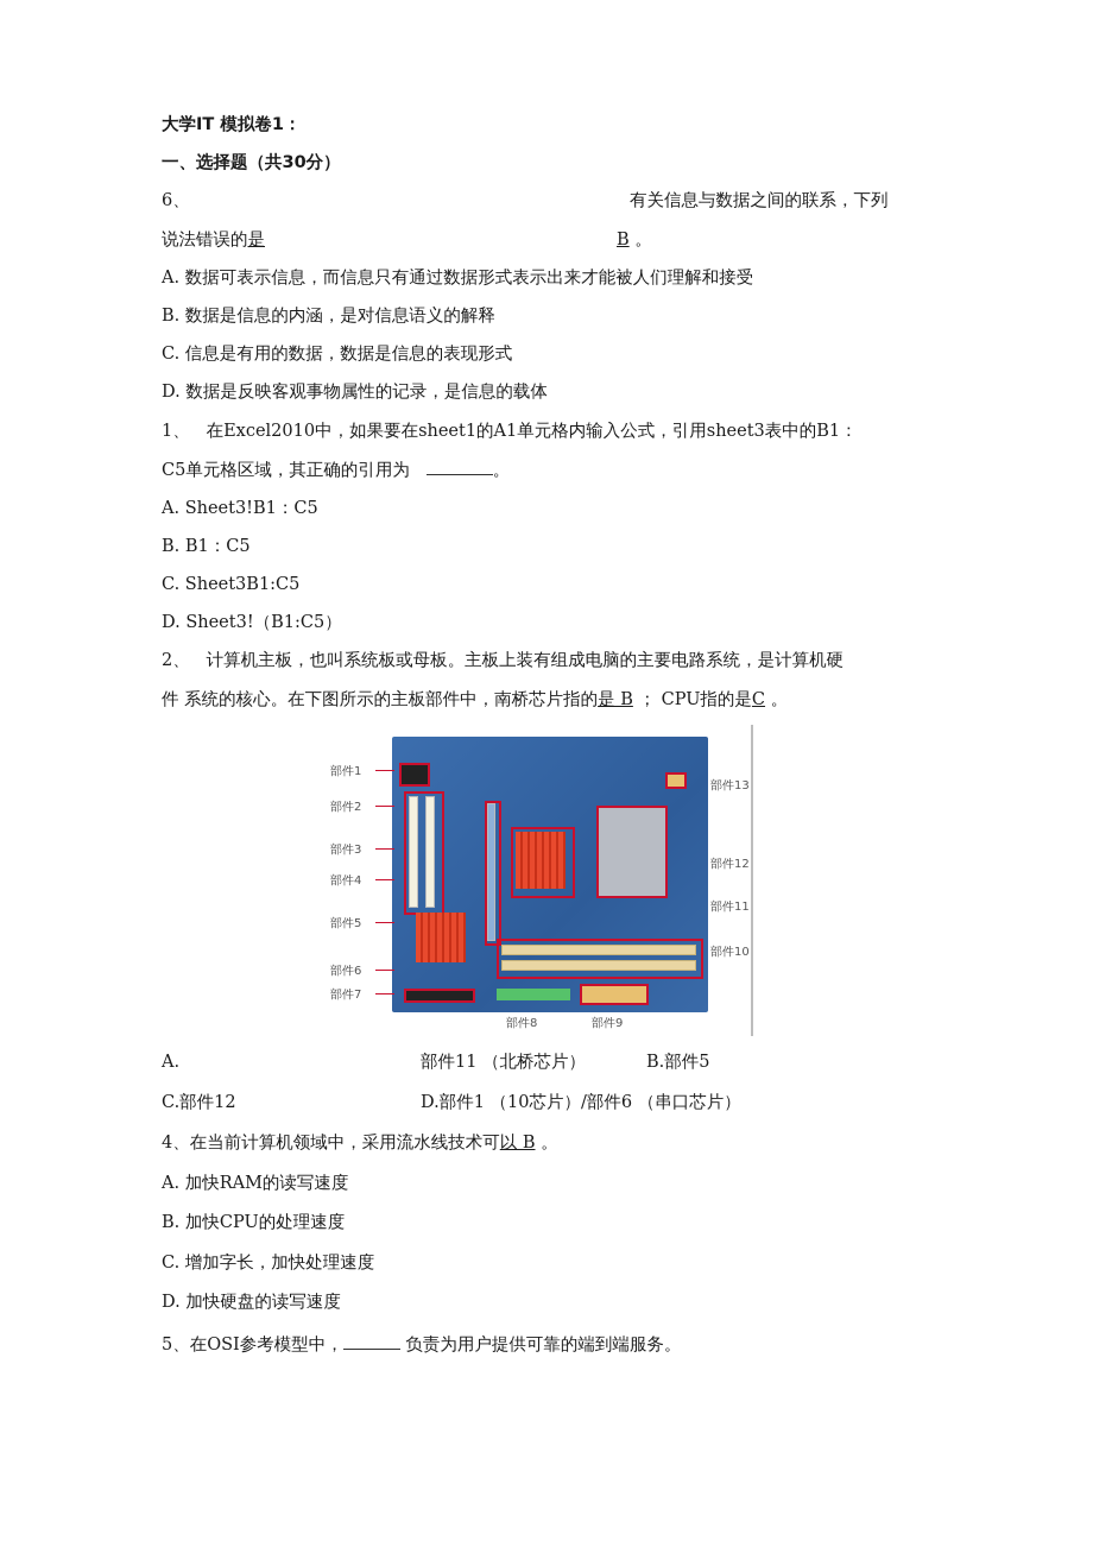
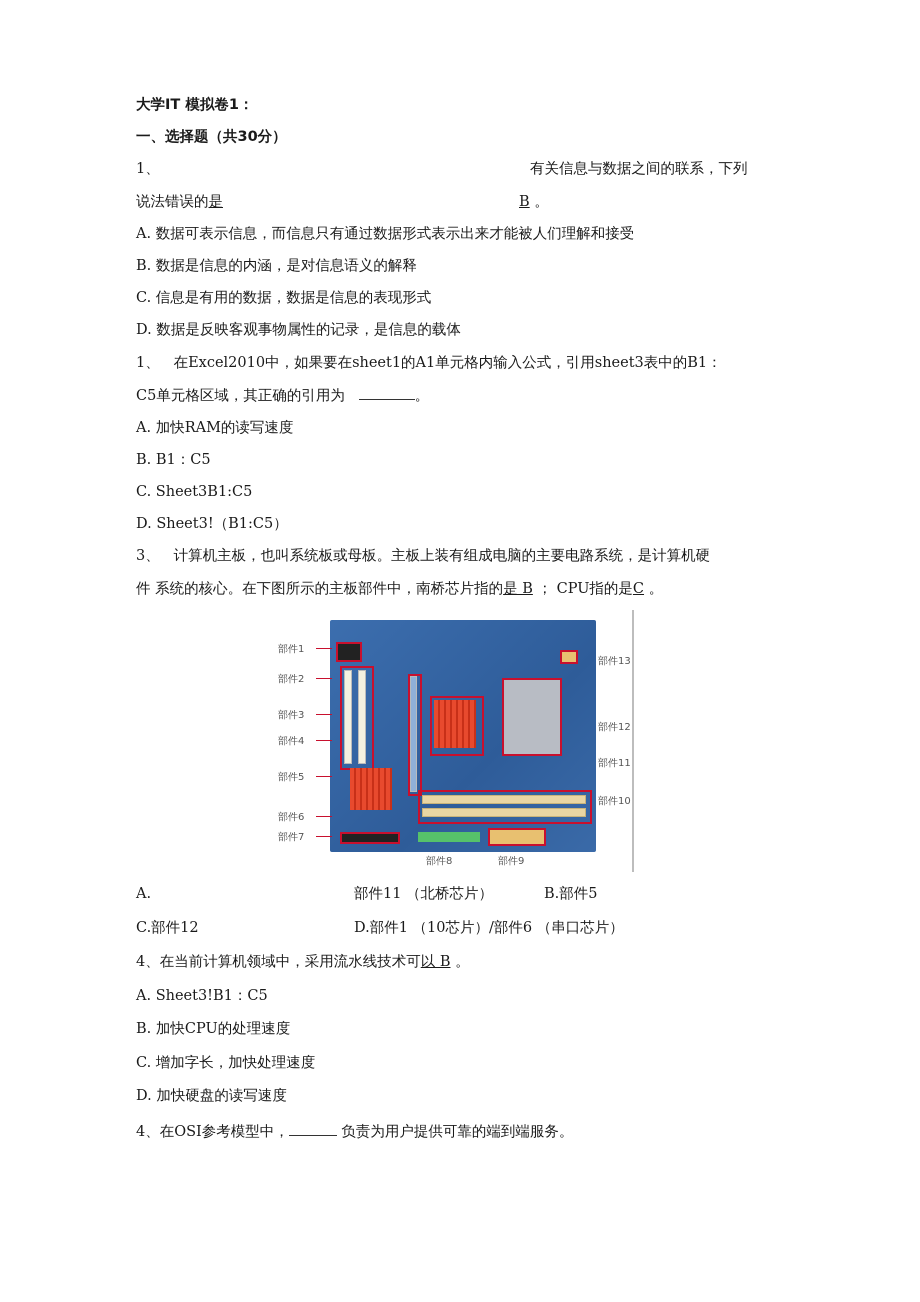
  大学IT 模拟卷1：
  一、选择题（共30分）
- 6、
+ 1、
  有关信息与数据之间的联系，下列
  说法错误的是 B 。
  A. 数据可表示信息，而信息只有通过数据形式表示出来才能被人们理解和接受
  B. 数据是信息的内涵，是对信息语义的解释
  C. 信息是有用的数据，数据是信息的表现形式
  D. 数据是反映客观事物属性的记录，是信息的载体
  1、 在Excel2010中，如果要在sheet1的A1单元格内输入公式，引用sheet3表中的B1：
  C5单元格区域，其正确的引用为 。
- A. Sheet3!B1：C5
+ A. 加快RAM的读写速度
  B. B1：C5
  C. Sheet3B1:C5
  D. Sheet3!（B1:C5）
- 2、 计算机主板，也叫系统板或母板。主板上装有组成电脑的主要电路系统，是计算机硬
+ 3、 计算机主板，也叫系统板或母板。主板上装有组成电脑的主要电路系统，是计算机硬
  件 系统的核心。在下图所示的主板部件中，南桥芯片指的是 B ； CPU指的是C 。
  部件1
  部件2
  部件3
  部件4
  部件5
  部件6
  部件7
  部件13
  部件12
  部件11
  部件10
  部件8
  部件9
  A.
  部件11 （北桥芯片）
  B.部件5
  C.部件12
  D.部件1 （10芯片）/部件6 （串口芯片）
  4、在当前计算机领域中，采用流水线技术可以 B 。
- A. 加快RAM的读写速度
+ A. Sheet3!B1：C5
  B. 加快CPU的处理速度
  C. 增加字长，加快处理速度
  D. 加快硬盘的读写速度
- 5、在OSI参考模型中， 负责为用户提供可靠的端到端服务。
+ 4、在OSI参考模型中， 负责为用户提供可靠的端到端服务。
